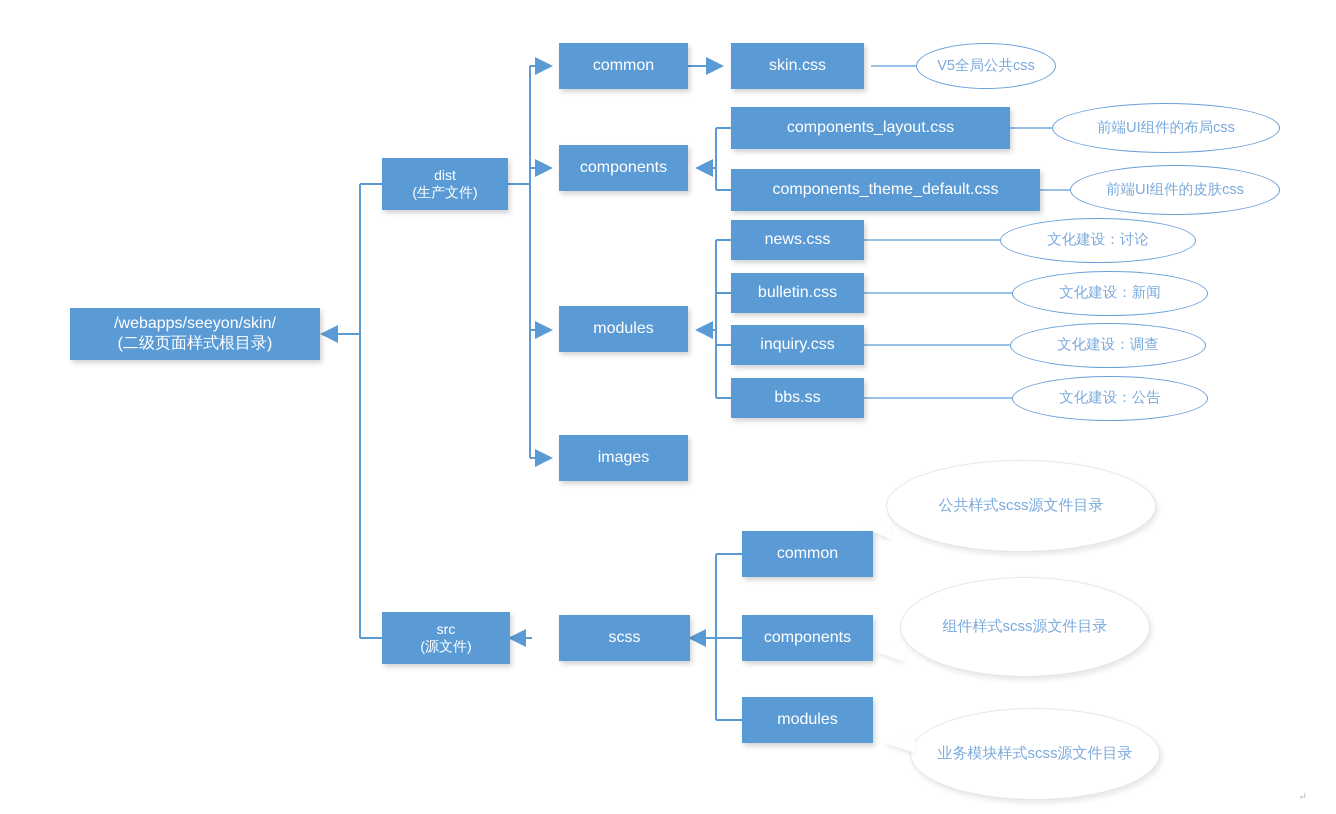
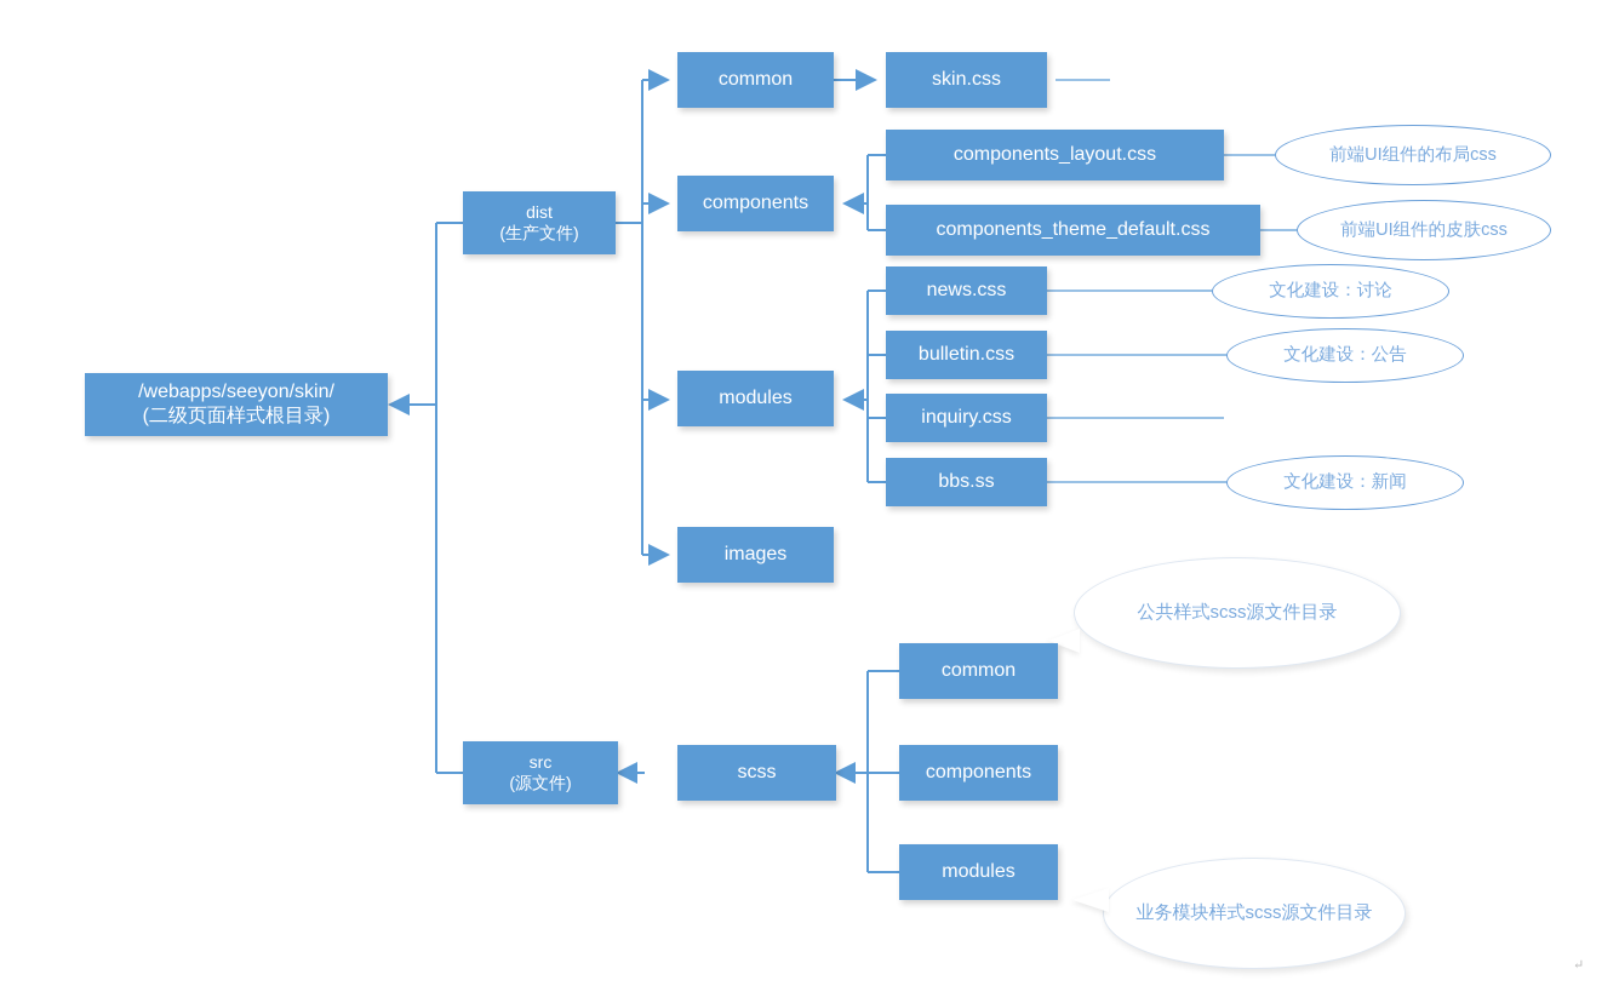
  /webapps/seeyon/skin/
  (二级页面样式根目录)
  dist
  (生产文件)
  src
  (源文件)
  common
  components
  modules
  images
  skin.css
  components_layout.css
  components_theme_default.css
  news.css
  bulletin.css
  inquiry.css
  bbs.ss
  scss
  common
  components
  modules
- V5全局公共css
  前端UI组件的布局css
  前端UI组件的皮肤css
  文化建设：讨论
- 文化建设：新闻
+ 文化建设：公告
- 文化建设：调查
- 文化建设：公告
+ 文化建设：新闻
  公共样式scss源文件目录
- 组件样式scss源文件目录
  业务模块样式scss源文件目录
  ↵
